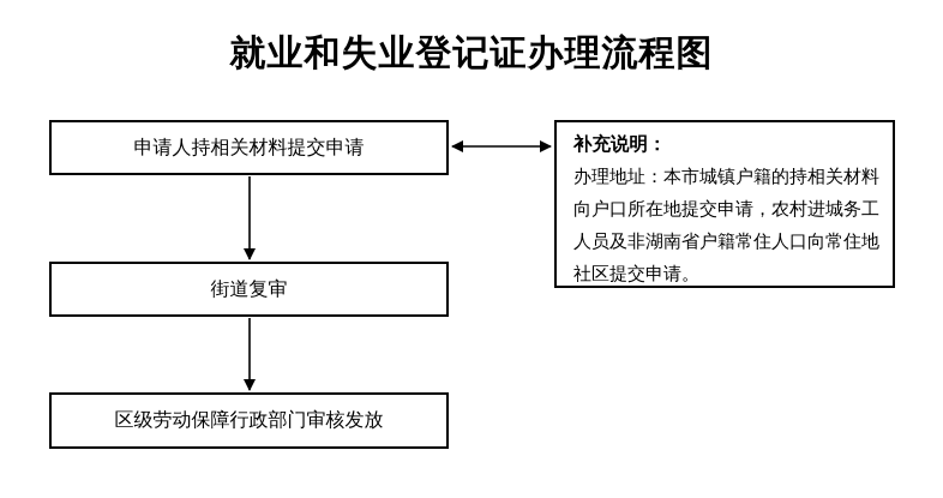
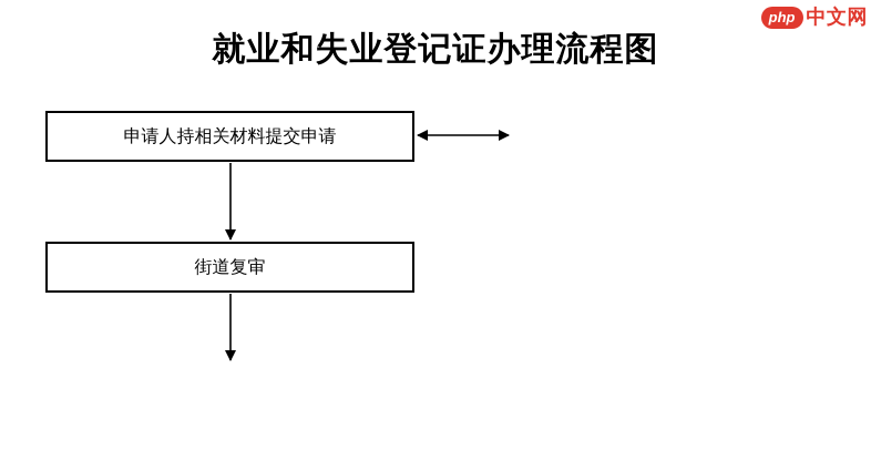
+ php
+ 中文网
  就业和失业登记证办理流程图
  申请人持相关材料提交申请
  街道复审
- 区级劳动保障行政部门审核发放
- 补充说明：
- 办理地址：本市城镇户籍的持相关材料
- 向户口所在地提交申请，农村进城务工
- 人员及非湖南省户籍常住人口向常住地
- 社区提交申请。
